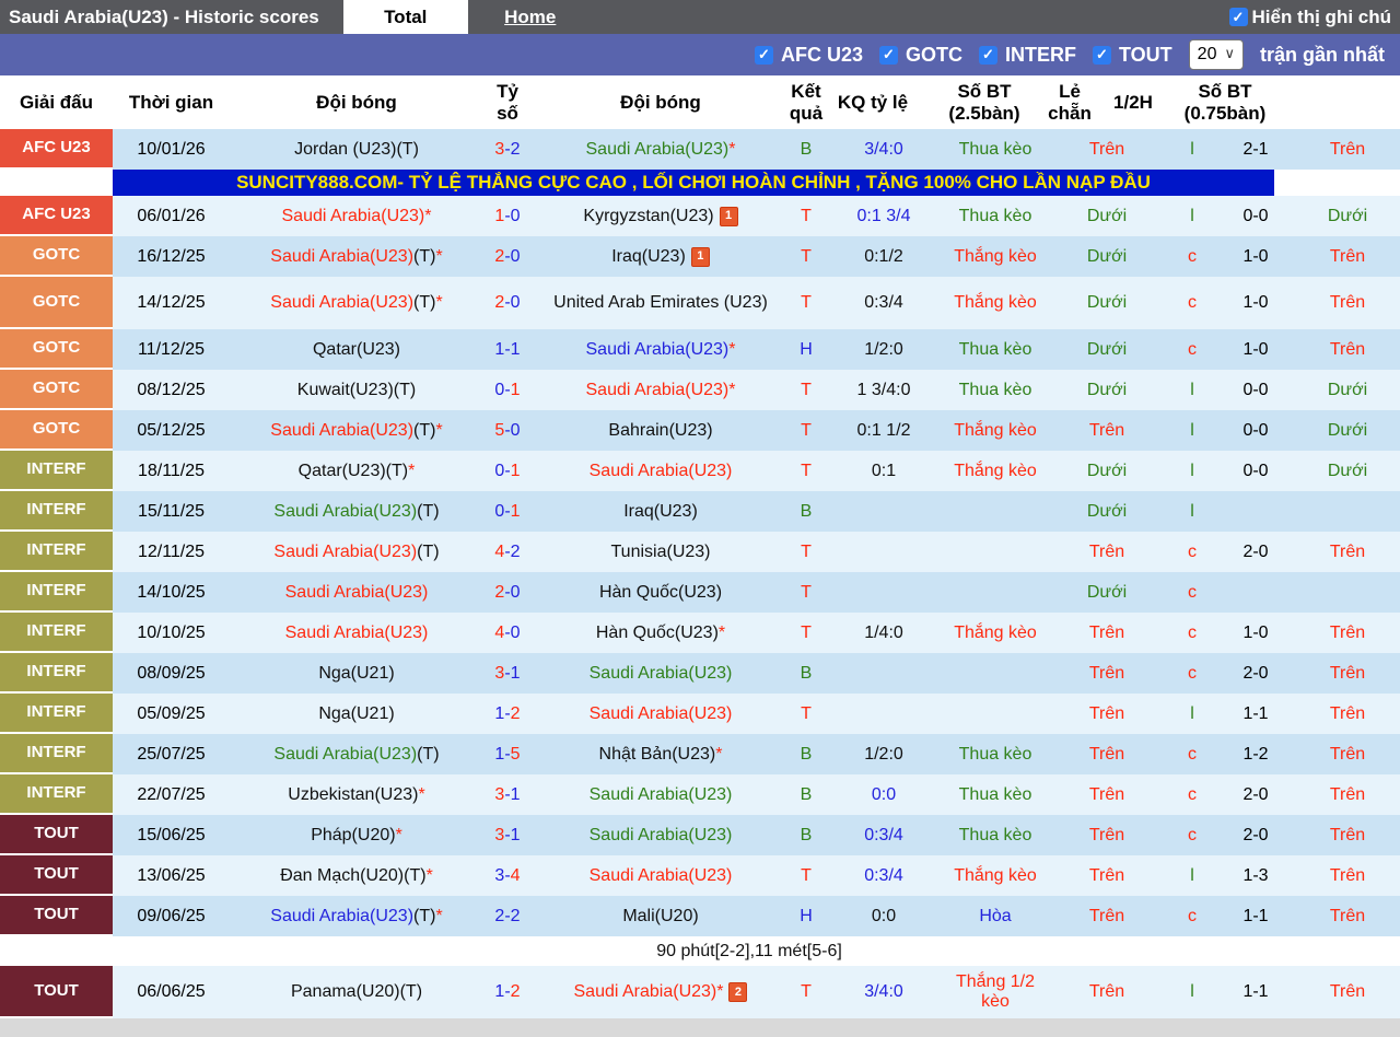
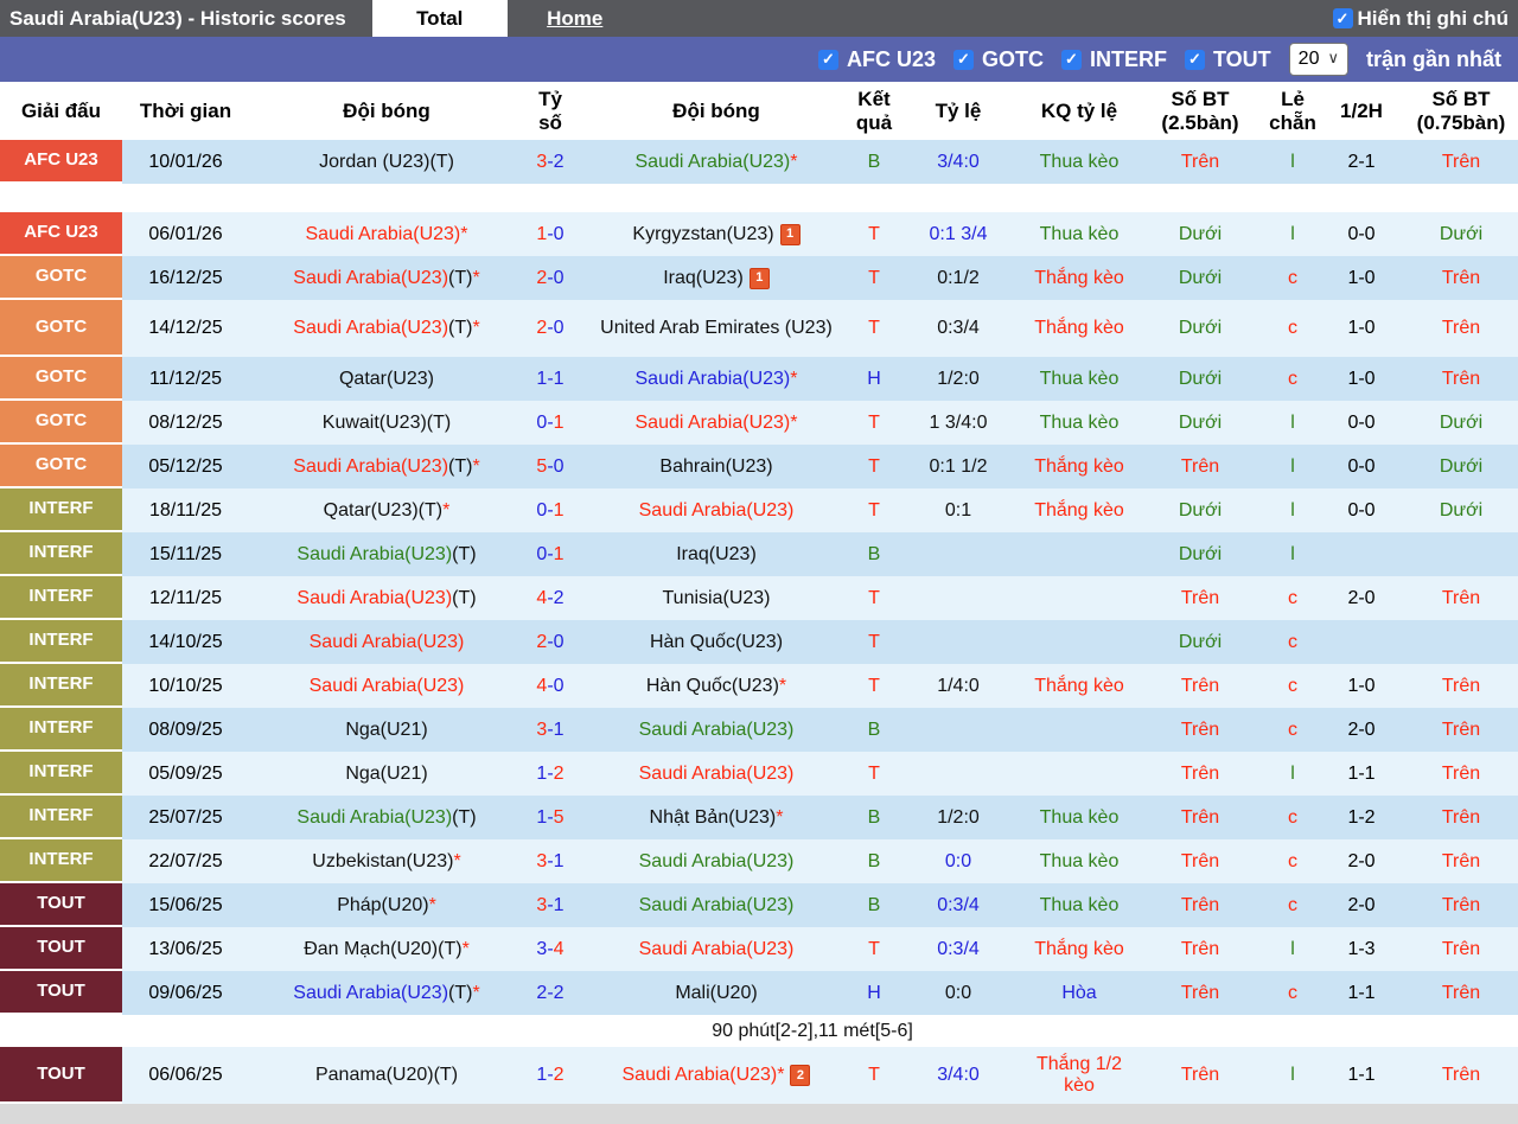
  Saudi Arabia(U23) - Historic scores
  Total
  Home
  ✓
  Hiển thị ghi chú
  ✓
  AFC U23
  ✓
  GOTC
  ✓
  INTERF
  ✓
  TOUT
  20
  ∨
  trận gần nhất
  Giải đấu
  Thời gian
  Đội bóng
  Tỷ số
  Đội bóng
  Kết quả
+ Tỷ lệ
  KQ tỷ lệ
  Số BT (2.5bàn)
  Lẻ chẵn
  1/2H
  Số BT (0.75bàn)
  AFC U23
  10/01/26
  Jordan (U23)(T)
  3
  -
  2
  Saudi Arabia(U23)
  *
  B
  3/4:0
  Thua kèo
  Trên
  l
  2-1
  Trên
- SUNCITY888.COM- TỶ LỆ THẮNG CỰC CAO , LỐI CHƠI HOÀN CHỈNH , TẶNG 100% CHO LẦN NẠP ĐẦU
  AFC U23
  06/01/26
  Saudi Arabia(U23)
  *
  1
  -
  0
  Kyrgyzstan(U23)
  1
  T
  0:1 3/4
  Thua kèo
  Dưới
  l
  0-0
  Dưới
  GOTC
  16/12/25
  Saudi Arabia(U23)
  (T)
  *
  2
  -
  0
  Iraq(U23)
  1
  T
  0:1/2
  Thắng kèo
  Dưới
  c
  1-0
  Trên
  GOTC
  14/12/25
  Saudi Arabia(U23)
  (T)
  *
  2
  -
  0
  United Arab Emirates (U23)
  T
  0:3/4
  Thắng kèo
  Dưới
  c
  1-0
  Trên
  GOTC
  11/12/25
  Qatar(U23)
  1
  -
  1
  Saudi Arabia(U23)
  *
  H
  1/2:0
  Thua kèo
  Dưới
  c
  1-0
  Trên
  GOTC
  08/12/25
  Kuwait(U23)(T)
  0
  -
  1
  Saudi Arabia(U23)
  *
  T
  1 3/4:0
  Thua kèo
  Dưới
  l
  0-0
  Dưới
  GOTC
  05/12/25
  Saudi Arabia(U23)
  (T)
  *
  5
  -
  0
  Bahrain(U23)
  T
  0:1 1/2
  Thắng kèo
  Trên
  l
  0-0
  Dưới
  INTERF
  18/11/25
  Qatar(U23)(T)
  *
  0
  -
  1
  Saudi Arabia(U23)
  T
  0:1
  Thắng kèo
  Dưới
  l
  0-0
  Dưới
  INTERF
  15/11/25
  Saudi Arabia(U23)
  (T)
  0
  -
  1
  Iraq(U23)
  B
  Dưới
  l
  INTERF
  12/11/25
  Saudi Arabia(U23)
  (T)
  4
  -
  2
  Tunisia(U23)
  T
  Trên
  c
  2-0
  Trên
  INTERF
  14/10/25
  Saudi Arabia(U23)
  2
  -
  0
  Hàn Quốc(U23)
  T
  Dưới
  c
  INTERF
  10/10/25
  Saudi Arabia(U23)
  4
  -
  0
  Hàn Quốc(U23)
  *
  T
  1/4:0
  Thắng kèo
  Trên
  c
  1-0
  Trên
  INTERF
  08/09/25
  Nga(U21)
  3
  -
  1
  Saudi Arabia(U23)
  B
  Trên
  c
  2-0
  Trên
  INTERF
  05/09/25
  Nga(U21)
  1
  -
  2
  Saudi Arabia(U23)
  T
  Trên
  l
  1-1
  Trên
  INTERF
  25/07/25
  Saudi Arabia(U23)
  (T)
  1
  -
  5
  Nhật Bản(U23)
  *
  B
  1/2:0
  Thua kèo
  Trên
  c
  1-2
  Trên
  INTERF
  22/07/25
  Uzbekistan(U23)
  *
  3
  -
  1
  Saudi Arabia(U23)
  B
  0:0
  Thua kèo
  Trên
  c
  2-0
  Trên
  TOUT
  15/06/25
  Pháp(U20)
  *
  3
  -
  1
  Saudi Arabia(U23)
  B
  0:3/4
  Thua kèo
  Trên
  c
  2-0
  Trên
  TOUT
  13/06/25
  Đan Mạch(U20)(T)
  *
  3
  -
  4
  Saudi Arabia(U23)
  T
  0:3/4
  Thắng kèo
  Trên
  l
  1-3
  Trên
  TOUT
  09/06/25
  Saudi Arabia(U23)
  (T)
  *
  2
  -
  2
  Mali(U20)
  H
  0:0
  Hòa
  Trên
  c
  1-1
  Trên
  90 phút[2-2],11 mét[5-6]
  TOUT
  06/06/25
  Panama(U20)(T)
  1
  -
  2
  Saudi Arabia(U23)
  *
  2
  T
  3/4:0
  Thắng 1/2 kèo
  Trên
  l
  1-1
  Trên
